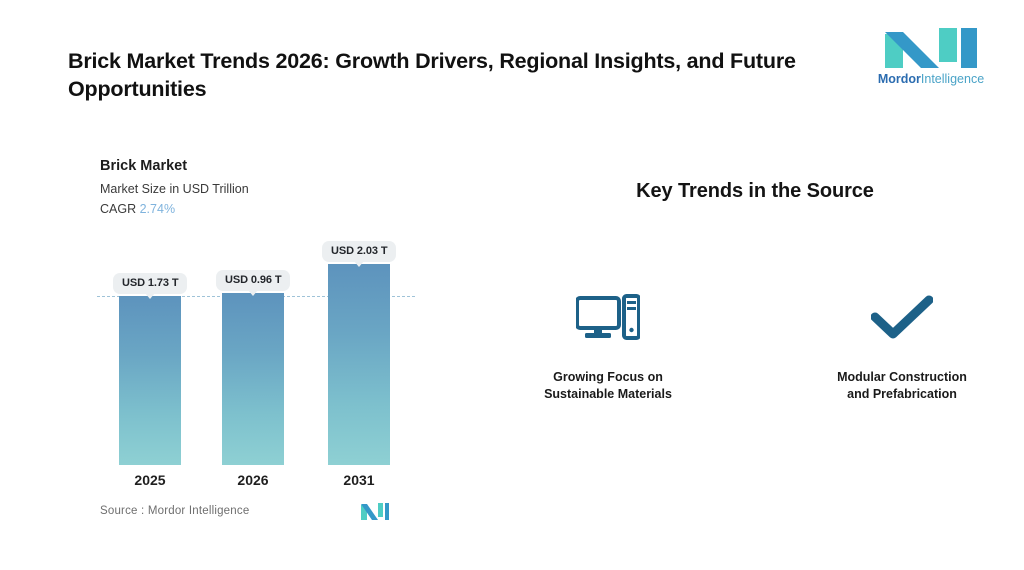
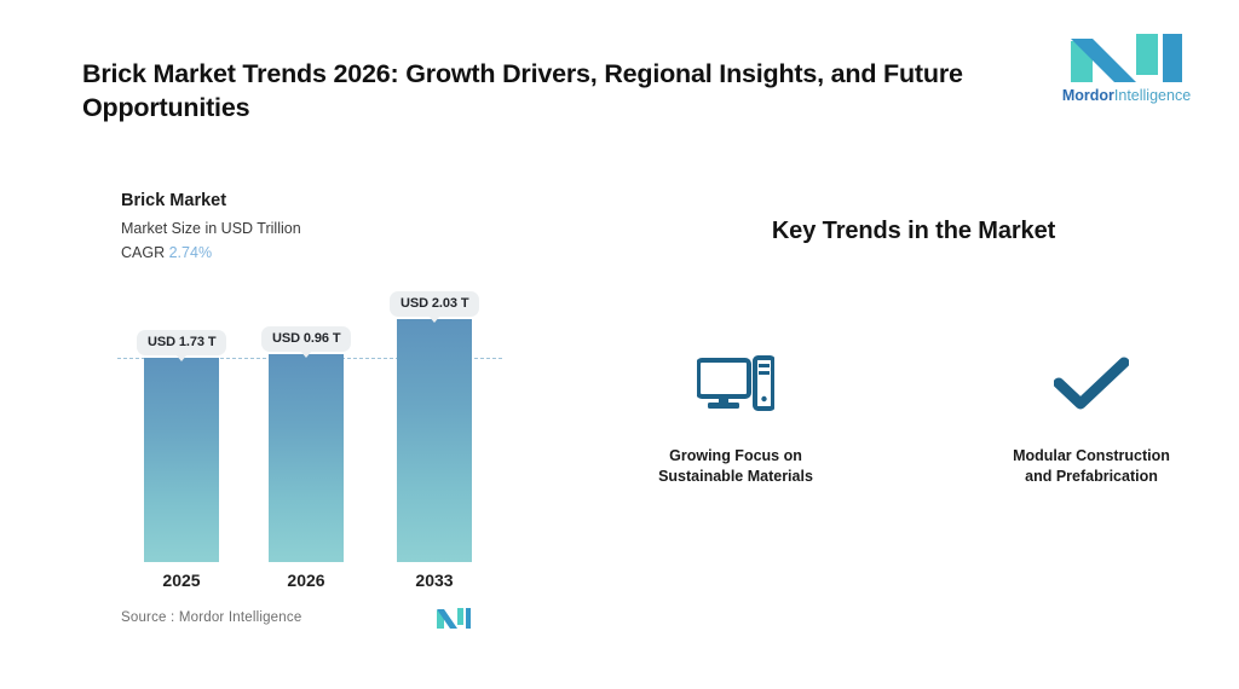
  Brick Market Trends 2026: Growth Drivers, Regional Insights, and Future Opportunities
  MordorIntelligence
  Brick Market
  Market Size in USD Trillion
  CAGR 2.74%
  USD 1.73 T
  USD 0.96 T
  USD 2.03 T
  2025
  2026
- 2031
+ 2033
  Source : Mordor Intelligence
- Key Trends in the Source
+ Key Trends in the Market
  Growing Focus on Sustainable Materials
  Modular Construction and Prefabrication
